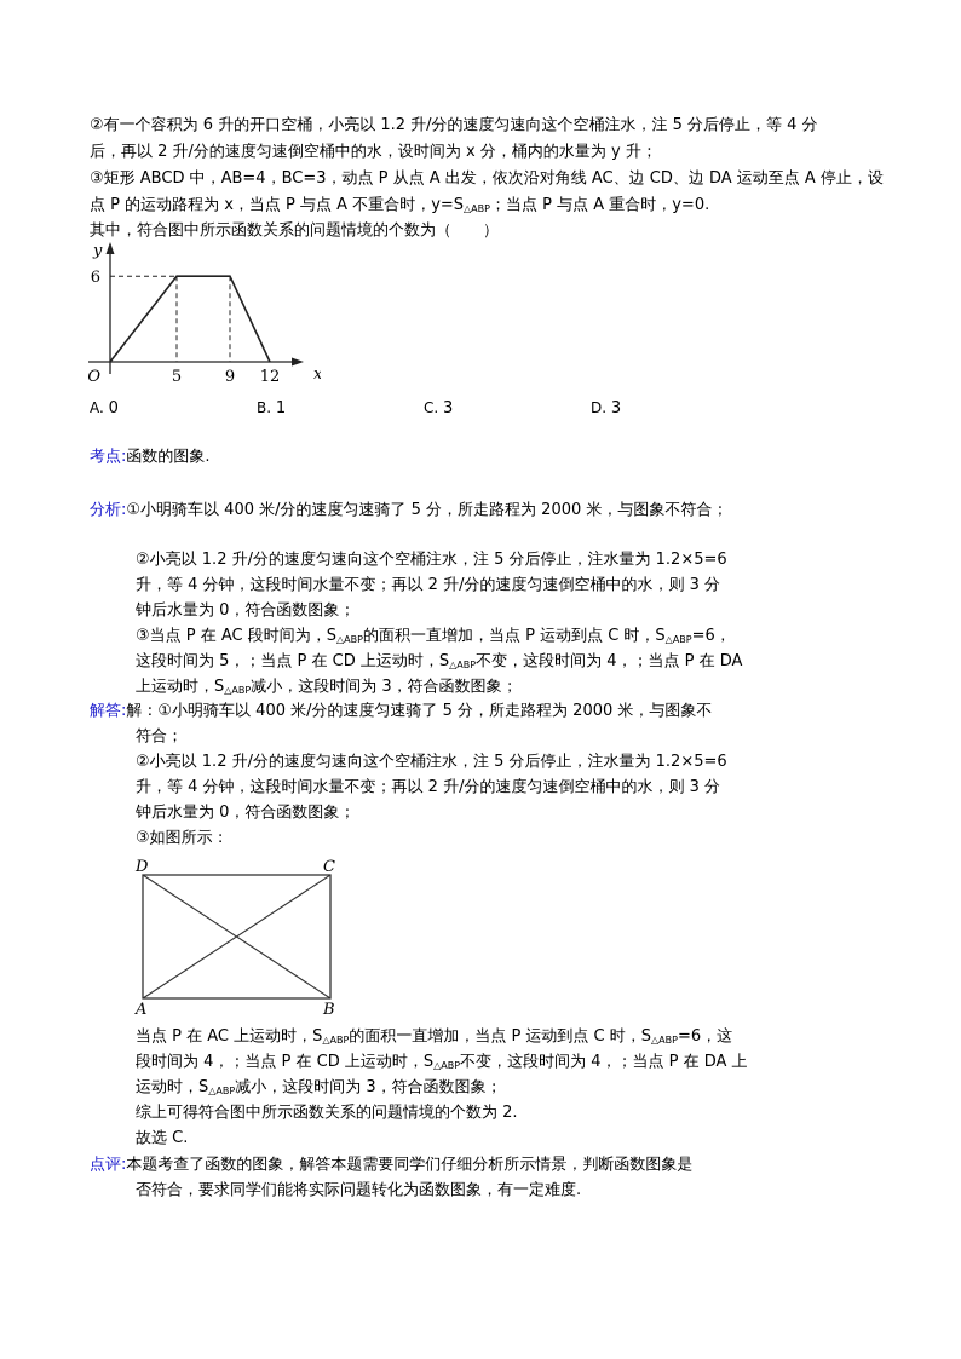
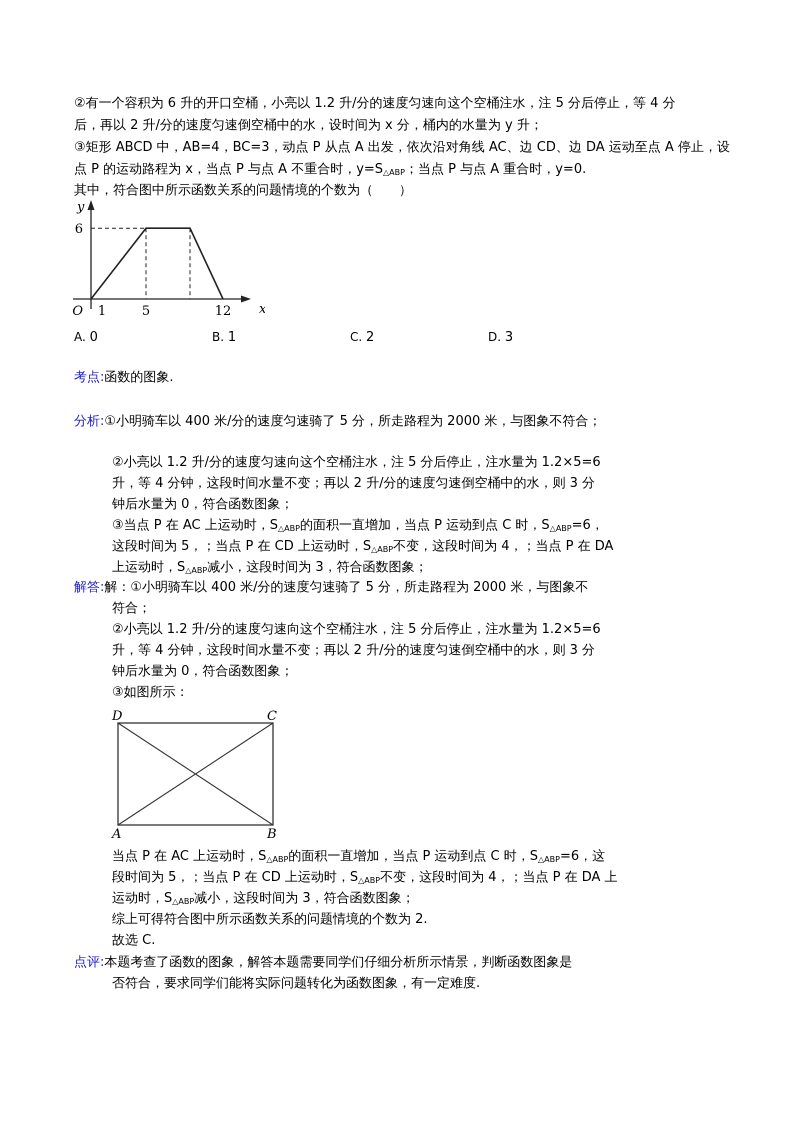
  ②有一个容积为 6 升的开口空桶，小亮以 1.2 升/分的速度匀速向这个空桶注水，注 5 分后停止，等 4 分
  后，再以 2 升/分的速度匀速倒空桶中的水，设时间为 x 分，桶内的水量为 y 升；
  ③矩形 ABCD 中，AB=4，BC=3，动点 P 从点 A 出发，依次沿对角线 AC、边 CD、边 DA 运动至点 A 停止，设
  点 P 的运动路程为 x，当点 P 与点 A 不重合时，y=S△ABP；当点 P 与点 A 重合时，y=0.
  其中，符合图中所示函数关系的问题情境的个数为（ ）
  5
- 9
+ 1
  12
  6
  O
  x
  y
  A. 0
  B. 1
- C. 3
+ C. 2
  D. 3
  考点:函数的图象.
  分析:①小明骑车以 400 米/分的速度匀速骑了 5 分，所走路程为 2000 米，与图象不符合；
  ②小亮以 1.2 升/分的速度匀速向这个空桶注水，注 5 分后停止，注水量为 1.2×5=6
  升，等 4 分钟，这段时间水量不变；再以 2 升/分的速度匀速倒空桶中的水，则 3 分
  钟后水量为 0，符合函数图象；
- ③当点 P 在 AC 段时间为，S△ABP的面积一直增加，当点 P 运动到点 C 时，S△ABP=6，
+ ③当点 P 在 AC 上运动时，S△ABP的面积一直增加，当点 P 运动到点 C 时，S△ABP=6，
  这段时间为 5，；当点 P 在 CD 上运动时，S△ABP不变，这段时间为 4，；当点 P 在 DA
  上运动时，S△ABP减小，这段时间为 3，符合函数图象；
  解答:解：①小明骑车以 400 米/分的速度匀速骑了 5 分，所走路程为 2000 米，与图象不
  符合；
  ②小亮以 1.2 升/分的速度匀速向这个空桶注水，注 5 分后停止，注水量为 1.2×5=6
  升，等 4 分钟，这段时间水量不变；再以 2 升/分的速度匀速倒空桶中的水，则 3 分
  钟后水量为 0，符合函数图象；
  ③如图所示：
  D
  C
  A
  B
  当点 P 在 AC 上运动时，S△ABP的面积一直增加，当点 P 运动到点 C 时，S△ABP=6，这
- 段时间为 4，；当点 P 在 CD 上运动时，S△ABP不变，这段时间为 4，；当点 P 在 DA 上
+ 段时间为 5，；当点 P 在 CD 上运动时，S△ABP不变，这段时间为 4，；当点 P 在 DA 上
  运动时，S△ABP减小，这段时间为 3，符合函数图象；
  综上可得符合图中所示函数关系的问题情境的个数为 2.
  故选 C.
  点评:本题考查了函数的图象，解答本题需要同学们仔细分析所示情景，判断函数图象是
  否符合，要求同学们能将实际问题转化为函数图象，有一定难度.
